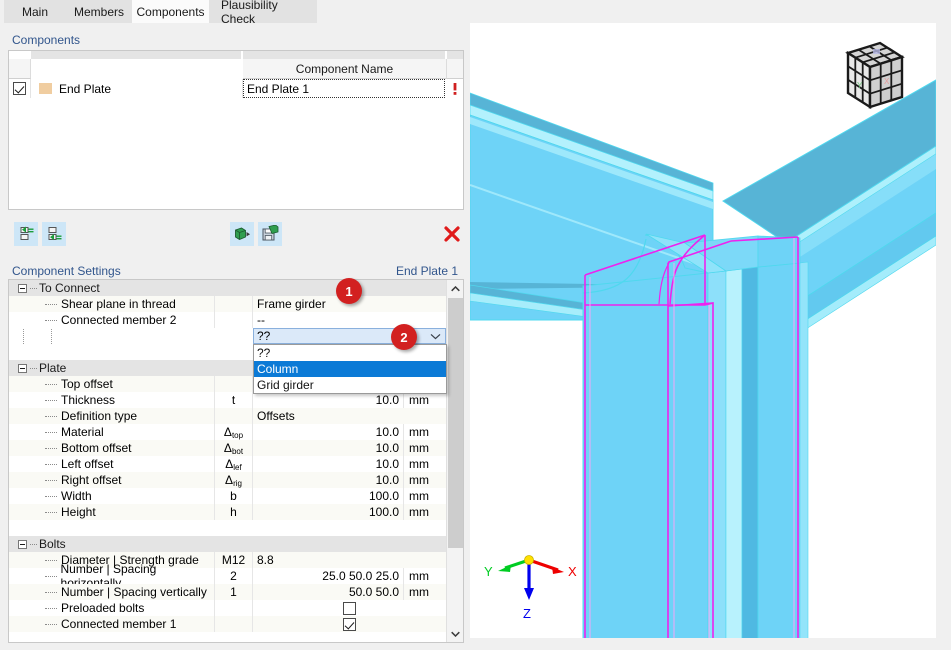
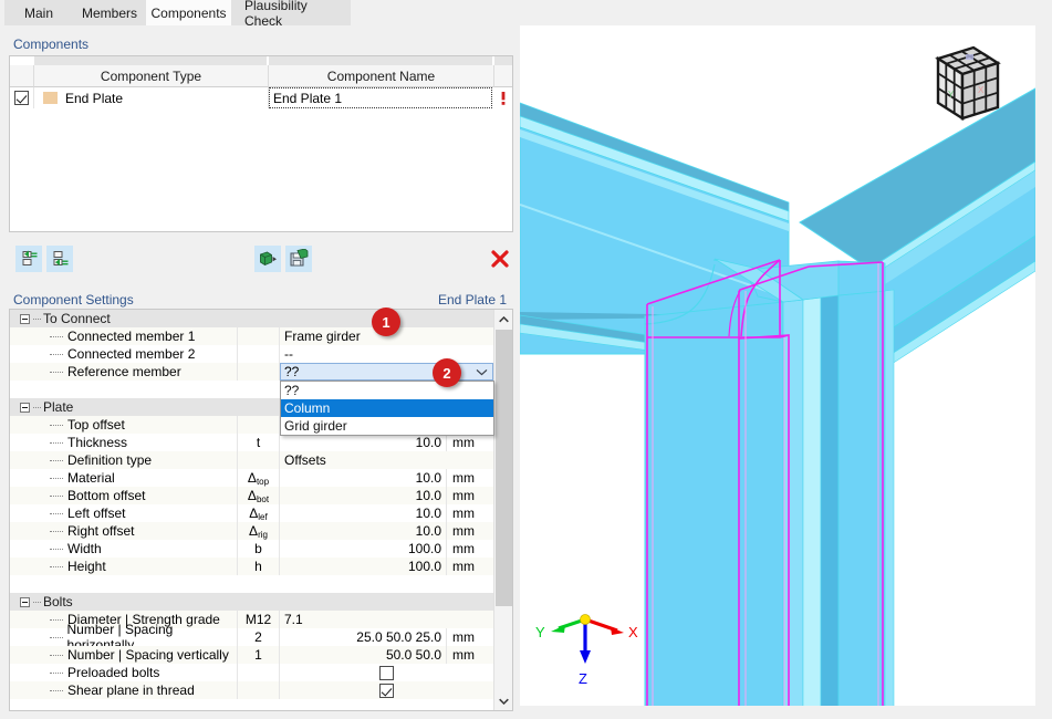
  Main
  Members
  Components
  Plausibility Check
  Components
+ Component Type
  Component Name
  End Plate
  End Plate 1
  Component Settings
  End Plate 1
  To Connect
- Shear plane in thread
+ Connected member 1
  Frame girder
  Connected member 2
  --
+ Reference member
  Plate
  Top offset
  Thickness
  t
  10.0
  mm
  Definition type
  Offsets
  Material
  Δtop
  10.0
  mm
  Bottom offset
  Δbot
  10.0
  mm
  Left offset
  Δlef
  10.0
  mm
  Right offset
  Δrig
  10.0
  mm
  Width
  b
  100.0
  mm
  Height
  h
  100.0
  mm
  Bolts
  Diameter | Strength grade
  M12
- 8.8
+ 7.1
  Number | Spacing horizontally
  2
  25.0 50.0 25.0
  mm
  Number | Spacing vertically
  1
  50.0 50.0
  mm
  Preloaded bolts
- Connected member 1
+ Shear plane in thread
  ??
  ??
  Column
  Grid girder
  1
  2
  Y
  X
  X
  Y
  Z
